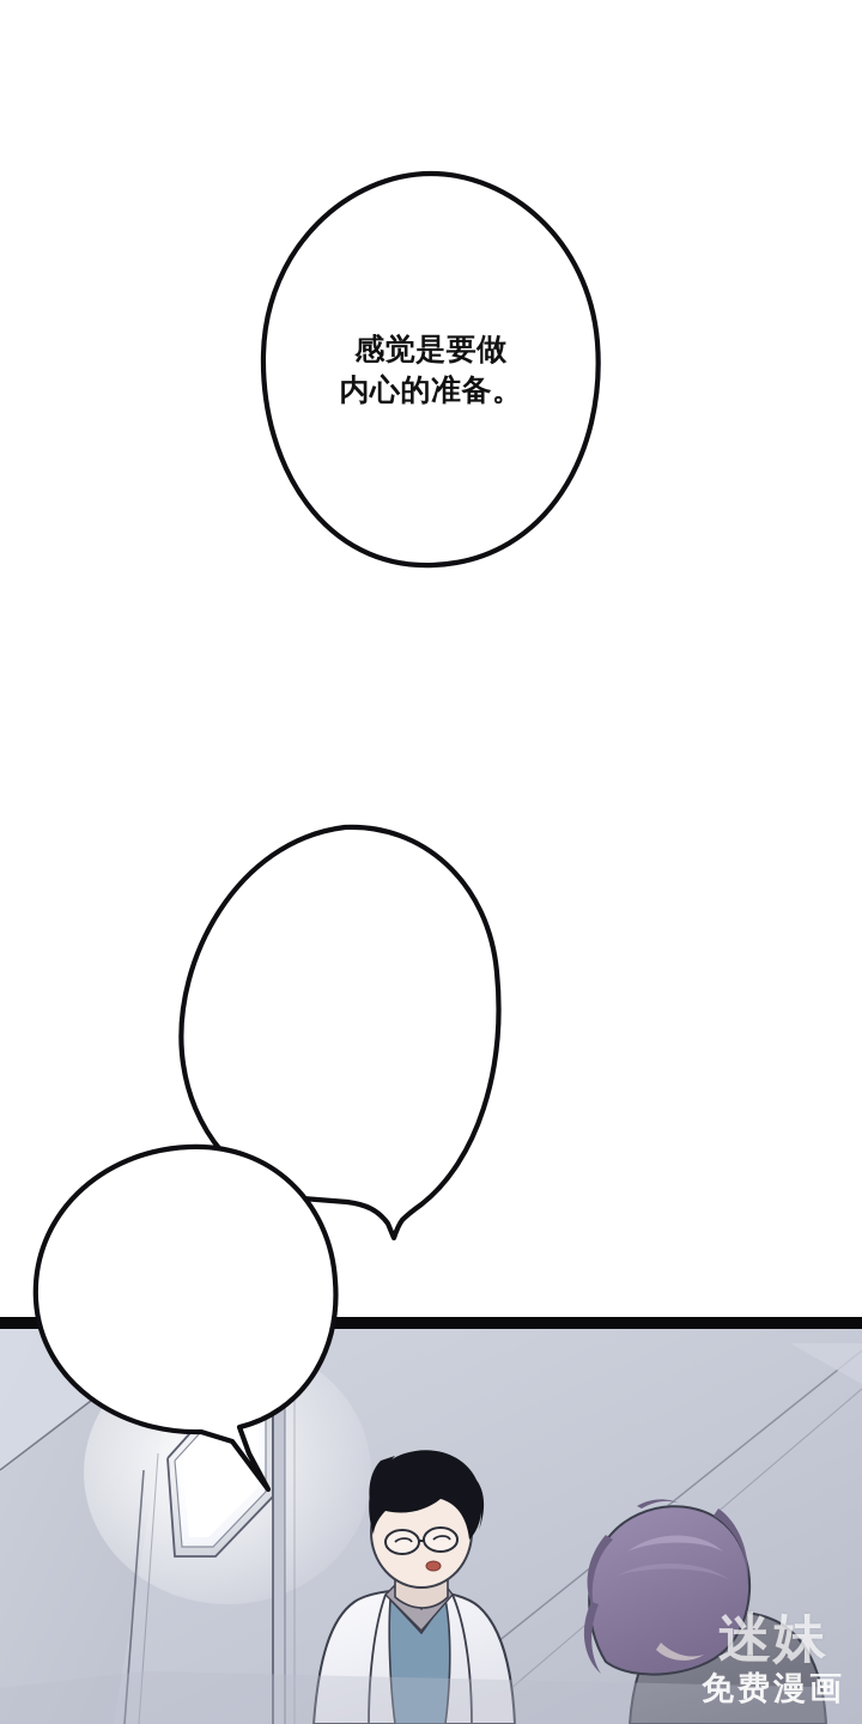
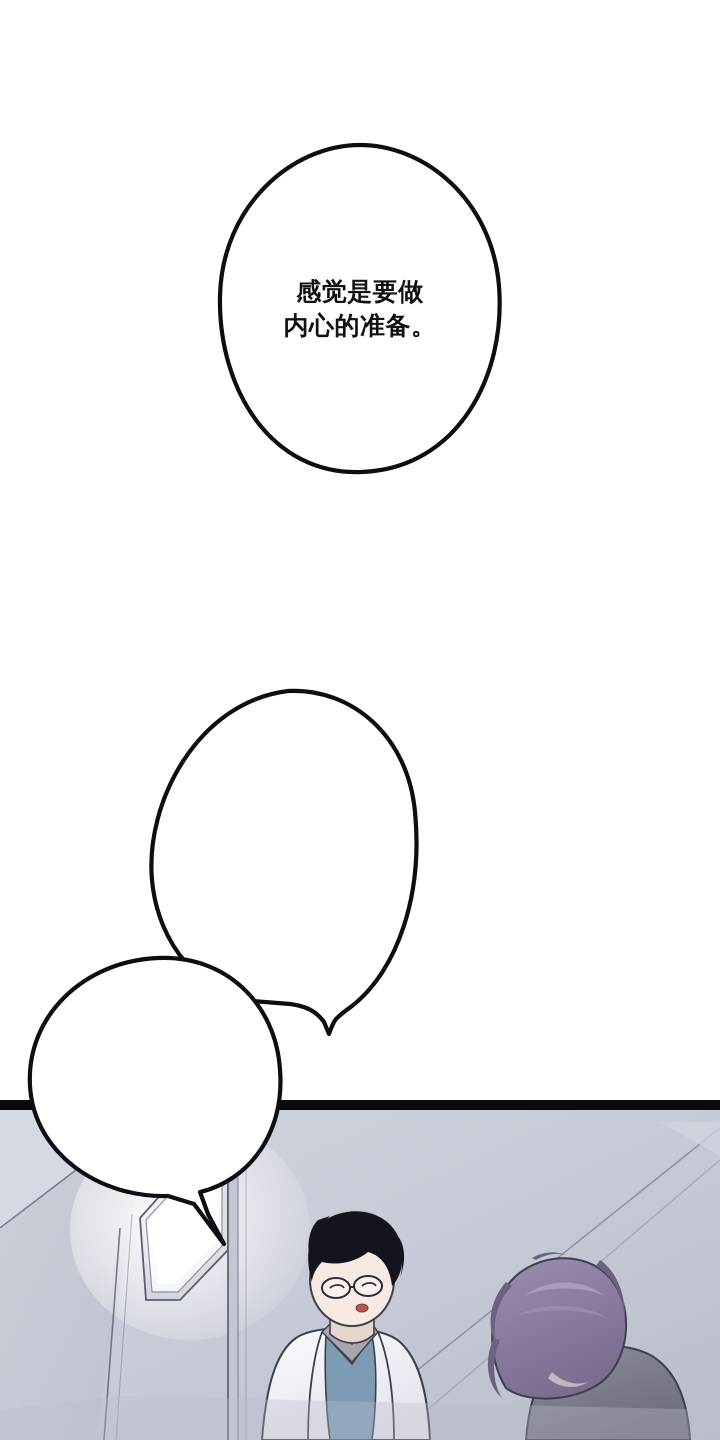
  感觉是要做
  内心的准备。
- 迷妹
- 免费漫画
